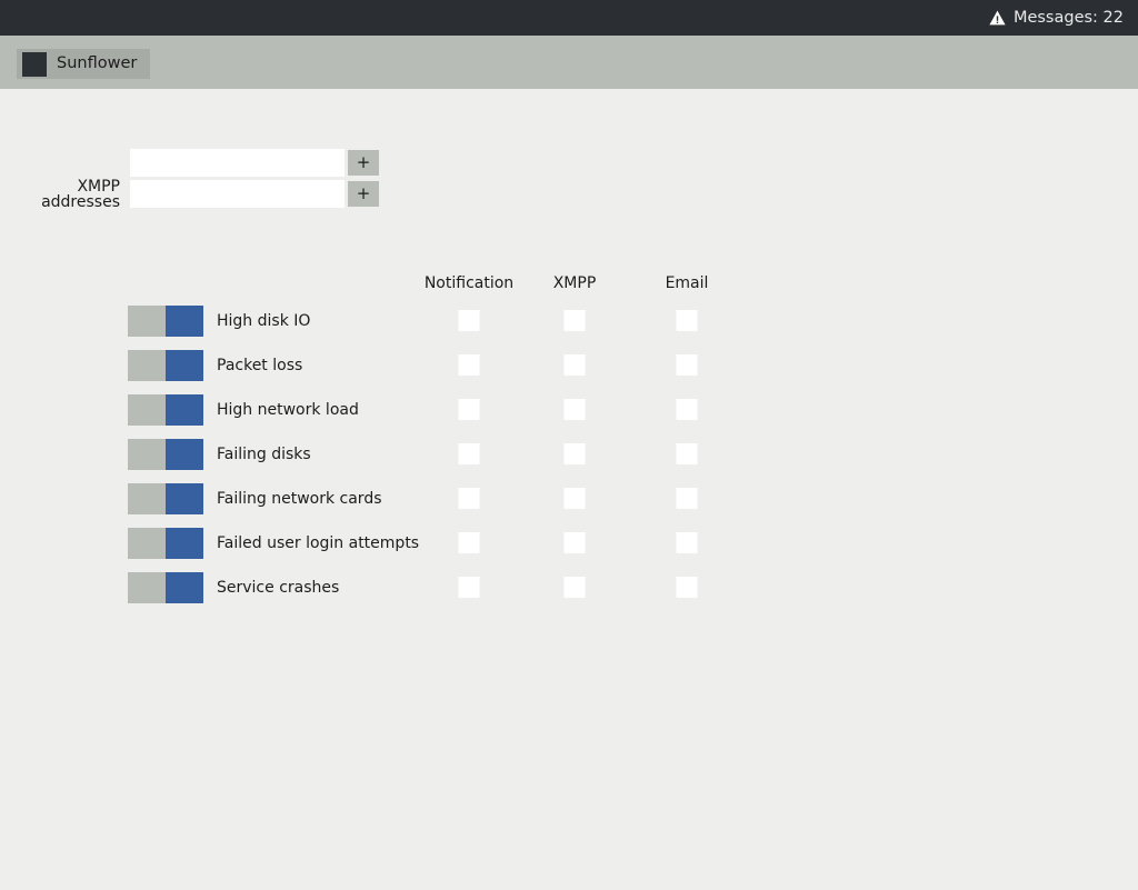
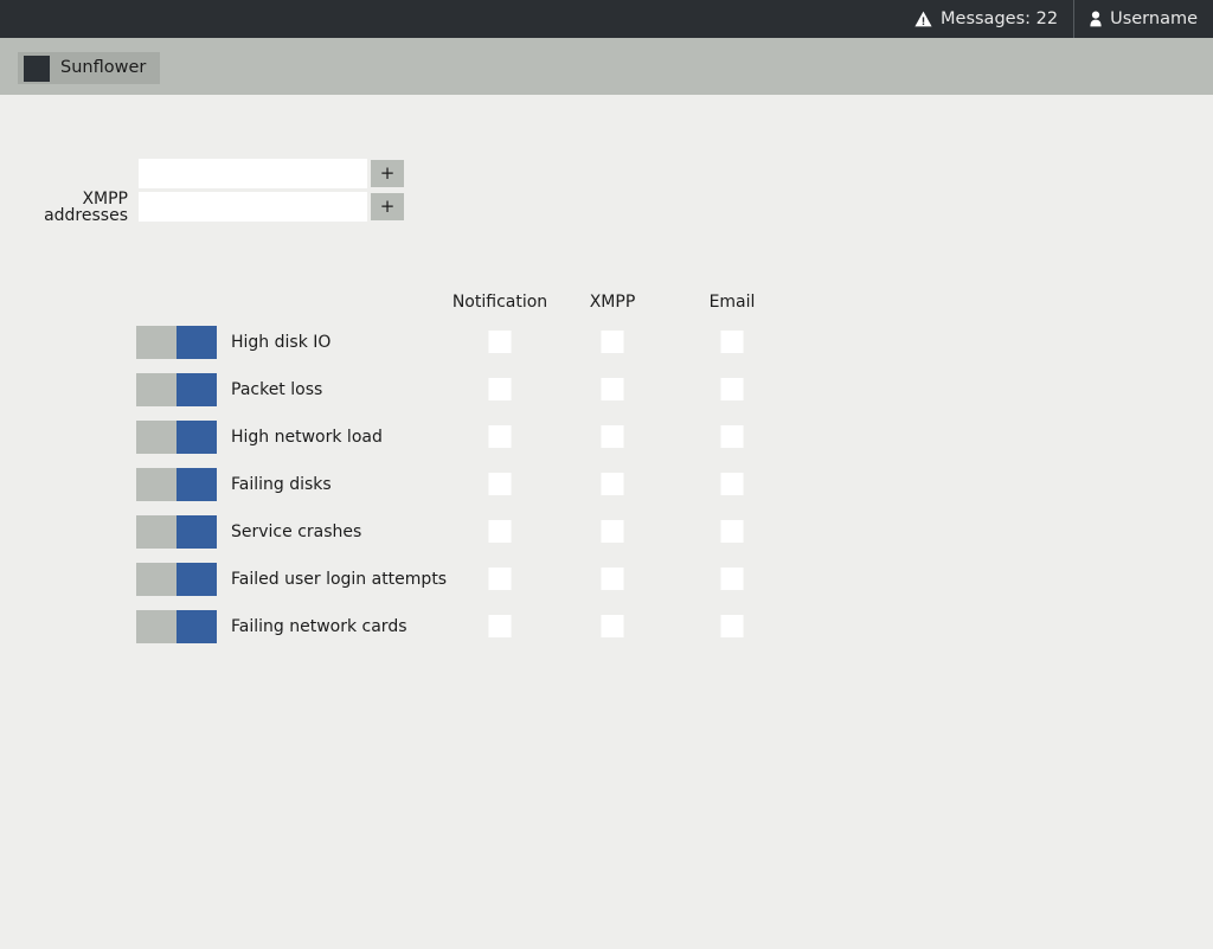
  Messages: 22
+ Username
  Sunflower
  +
  XMPP addresses
  +
  Notification
  XMPP
  Email
  High disk IO
  Packet loss
  High network load
  Failing disks
- Failing network cards
+ Service crashes
  Failed user login attempts
- Service crashes
+ Failing network cards
